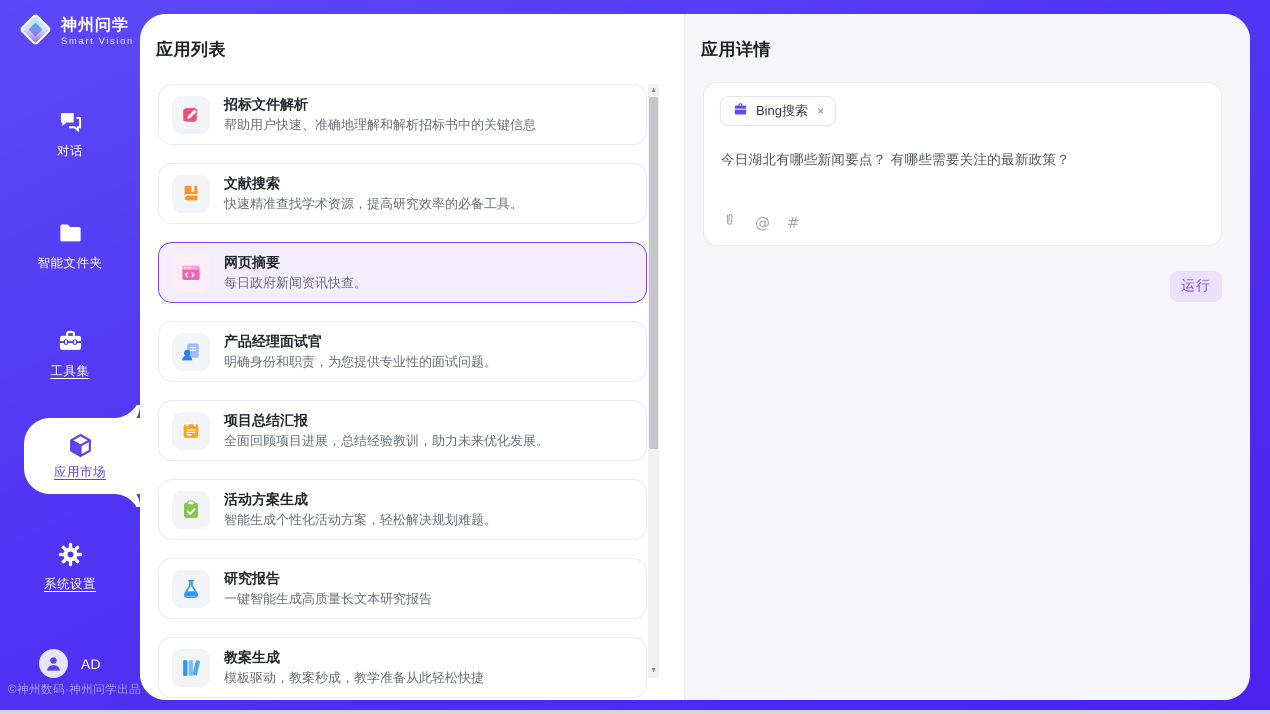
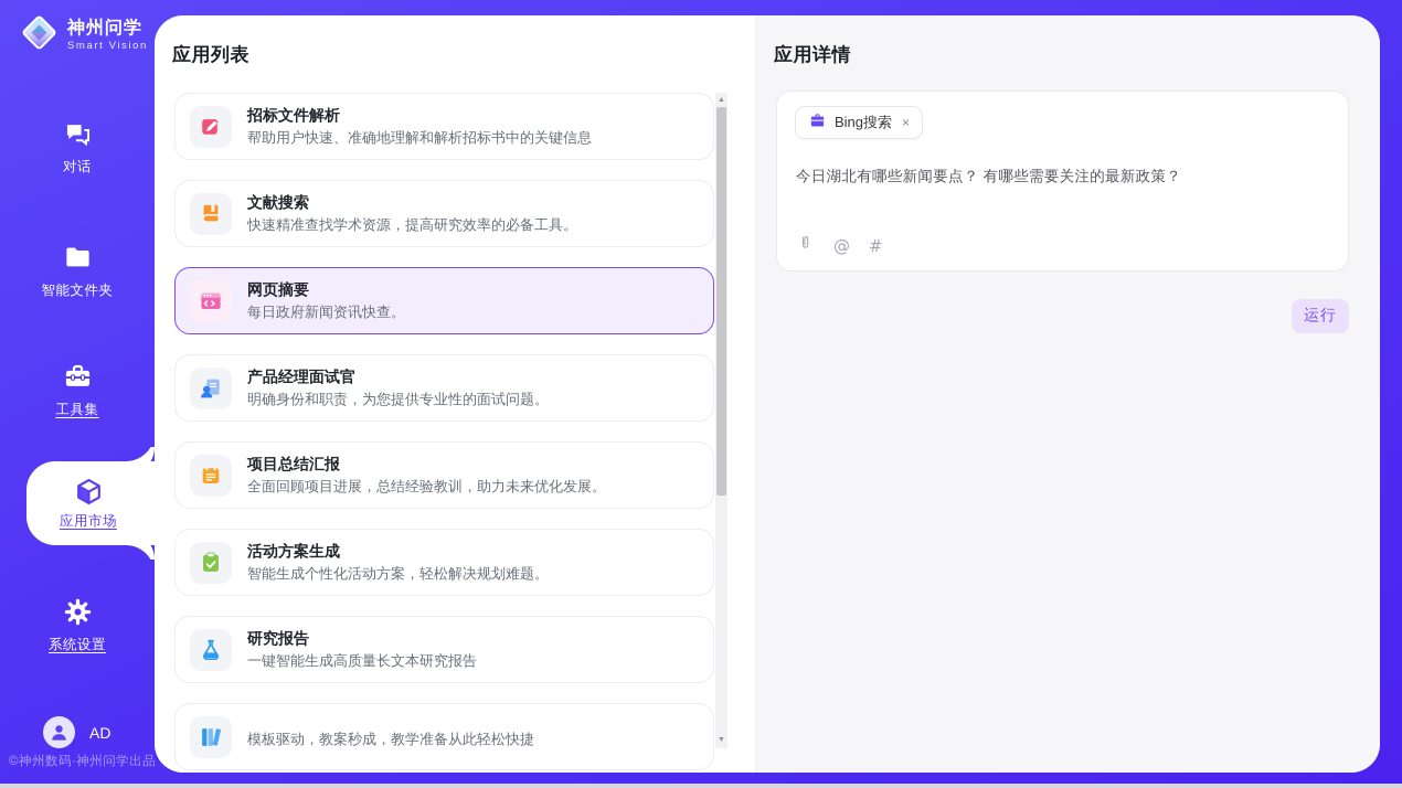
  神州问学
  Smart Vision
  对话
  智能文件夹
  工具集
  应用市场
  系统设置
  AD
  ©神州数码·神州问学出品
  应用列表
  招标文件解析
  帮助用户快速、准确地理解和解析招标书中的关键信息
  文献搜索
  快速精准查找学术资源，提高研究效率的必备工具。
  网页摘要
  每日政府新闻资讯快查。
  产品经理面试官
  明确身份和职责，为您提供专业性的面试问题。
  项目总结汇报
  全面回顾项目进展，总结经验教训，助力未来优化发展。
  活动方案生成
  智能生成个性化活动方案，轻松解决规划难题。
  研究报告
  一键智能生成高质量长文本研究报告
- 教案生成
  模板驱动，教案秒成，教学准备从此轻松快捷
  应用详情
  Bing搜索
  ×
  今日湖北有哪些新闻要点？ 有哪些需要关注的最新政策？
  @
  #
  运行
